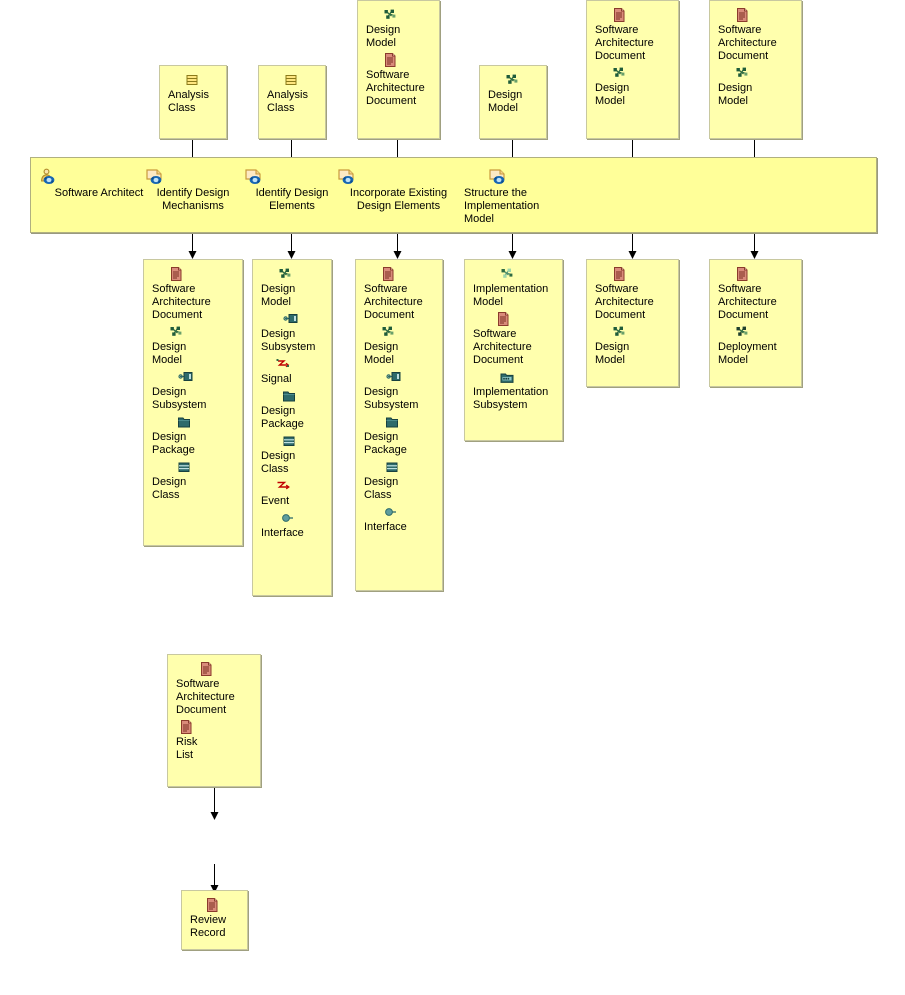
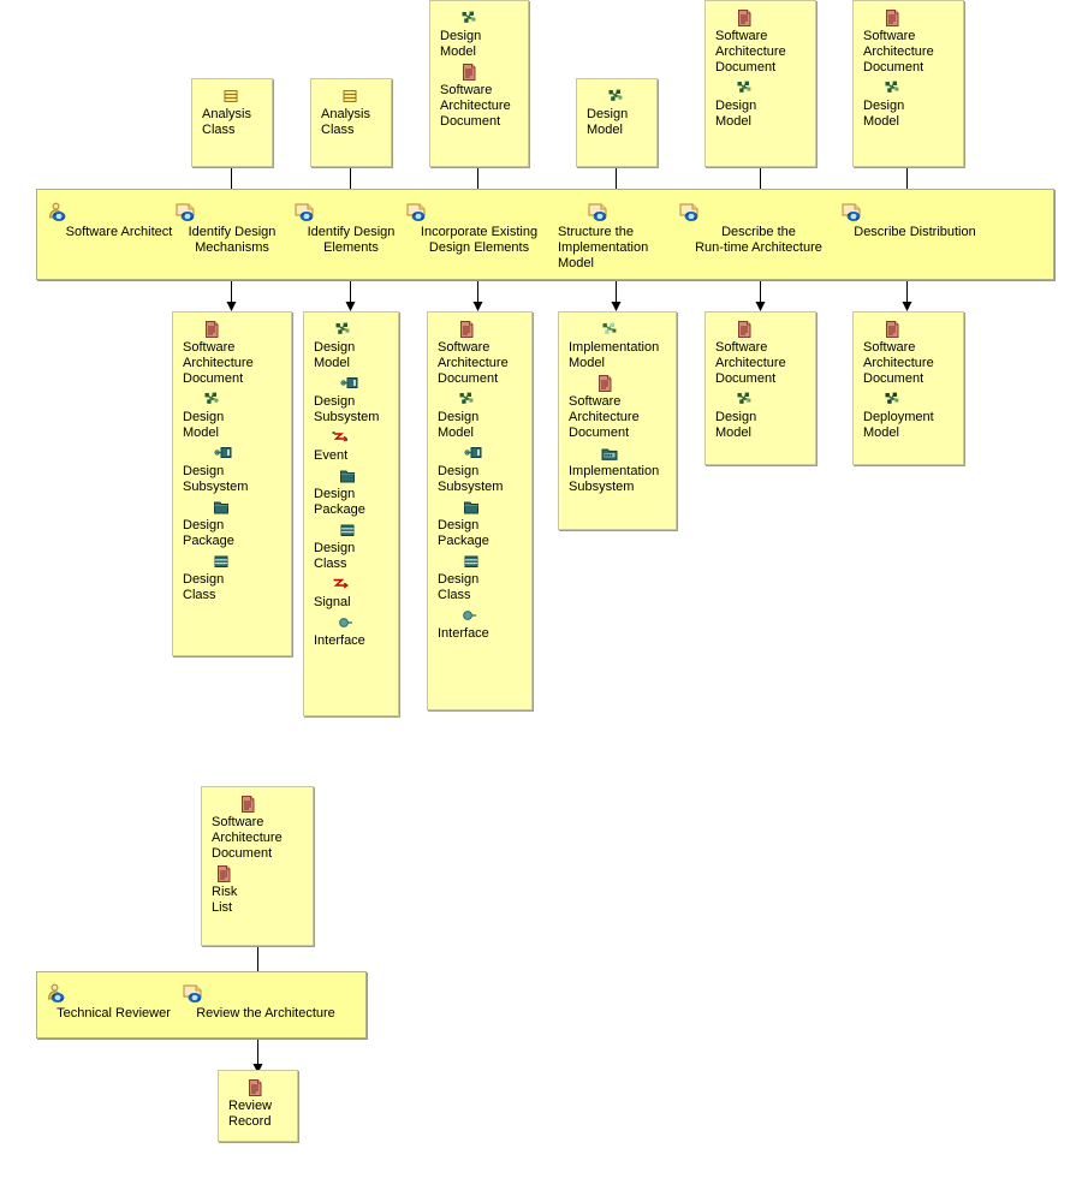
  Analysis
  Class
  Analysis
  Class
  Design
  Model
  Software
  Architecture
  Document
  Design
  Model
  Software
  Architecture
  Document
  Design
  Model
  Software
  Architecture
  Document
  Design
  Model
  Software Architect
  Identify Design
  Mechanisms
  Identify Design
  Elements
  Incorporate Existing
  Design Elements
  Structure the
  Implementation
  Model
+ Describe the
+ Run-time Architecture
+ Describe Distribution
  Software
  Architecture
  Document
  Design
  Model
  Design
  Subsystem
  Design
  Package
  Design
  Class
  Design
  Model
  Design
  Subsystem
- Signal
+ Event
  Design
  Package
  Design
  Class
- Event
+ Signal
  Interface
  Software
  Architecture
  Document
  Design
  Model
  Design
  Subsystem
  Design
  Package
  Design
  Class
  Interface
  Implementation
  Model
  Software
  Architecture
  Document
  Implementation
  Subsystem
  Software
  Architecture
  Document
  Design
  Model
  Software
  Architecture
  Document
  Deployment
  Model
  Software
  Architecture
  Document
  Risk
  List
+ Technical Reviewer
+ Review the Architecture
  Review
  Record
